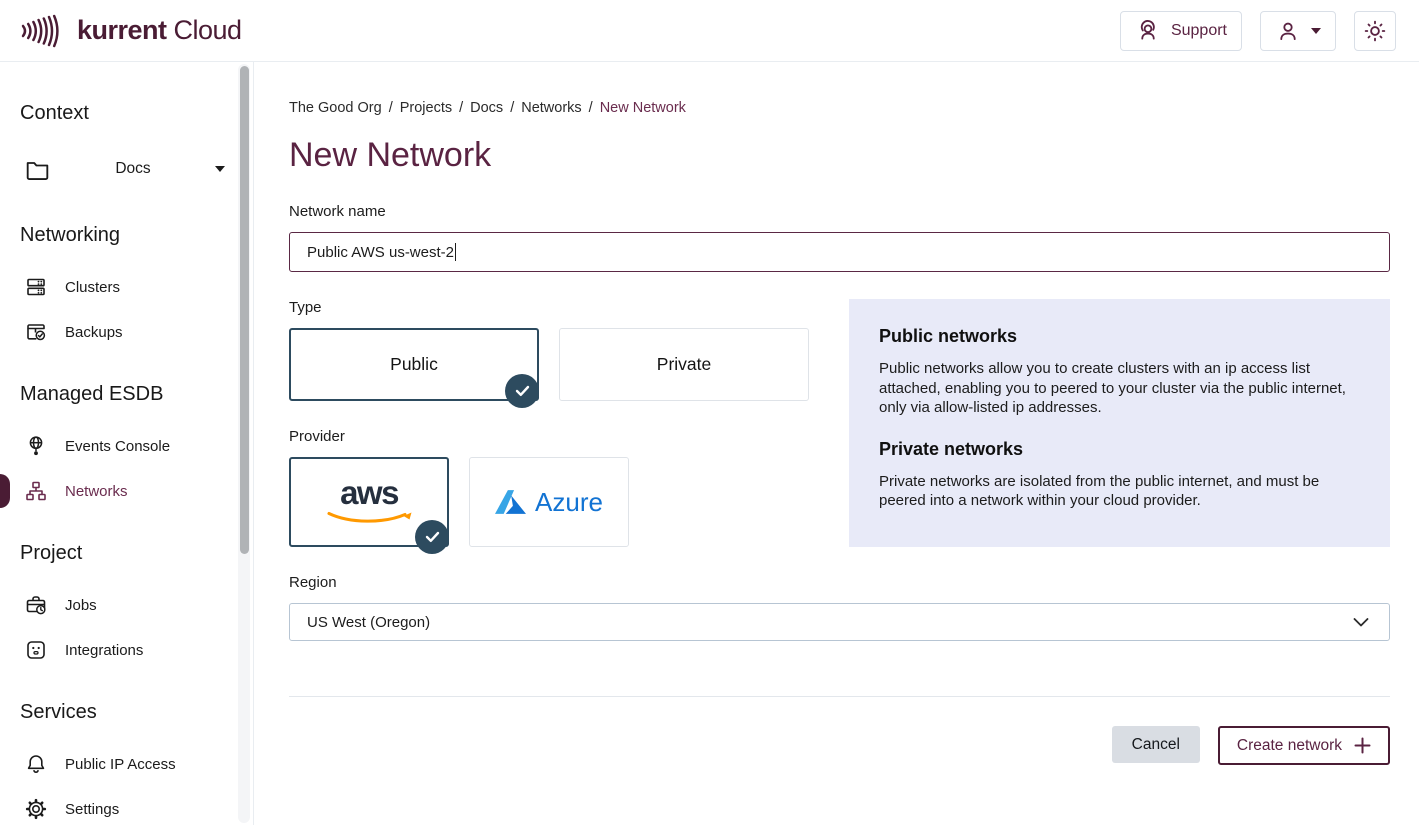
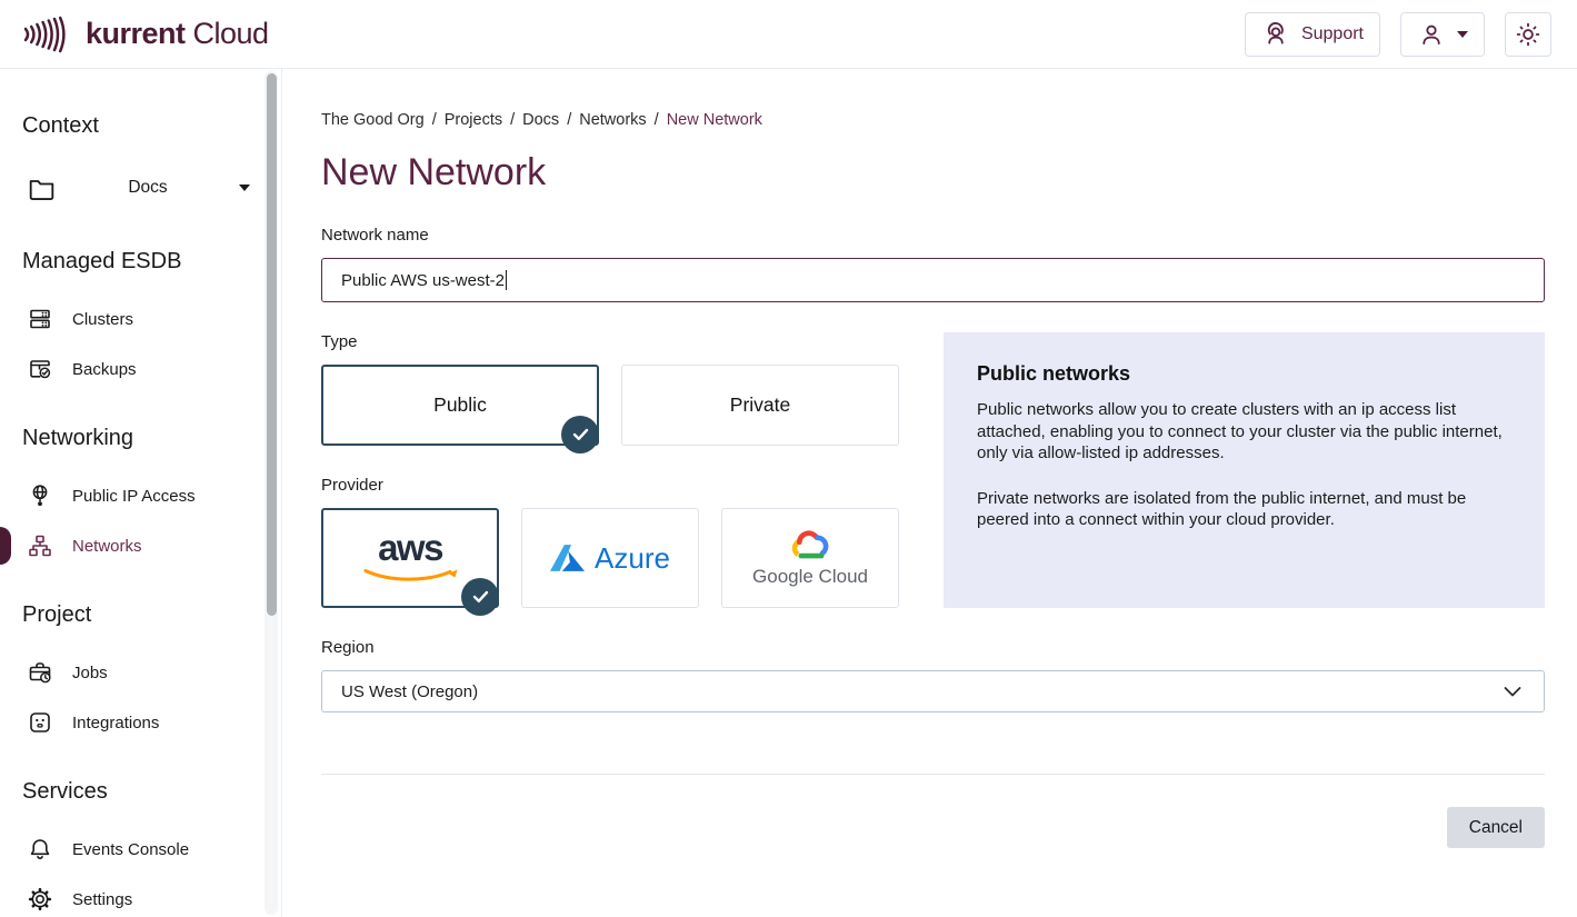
  kurrent Cloud
  Support
  Context
  Docs
- Networking
+ Managed ESDB
  Clusters
  Backups
- Managed ESDB
+ Networking
- Events Console
+ Public IP Access
  Networks
  Project
  Jobs
  Integrations
  Services
- Public IP Access
+ Events Console
  Settings
  The Good Org / Projects / Docs / Networks / New Network
  New Network
  Network name
  Public AWS us-west-2
  Type
  Public
  Private
  Provider
  aws
  Azure
+ Google Cloud
  Public networks
- Public networks allow you to create clusters with an ip access list attached, enabling you to peered to your cluster via the public internet, only via allow-listed ip addresses.
+ Public networks allow you to create clusters with an ip access list attached, enabling you to connect to your cluster via the public internet, only via allow-listed ip addresses.
- Private networks
- Private networks are isolated from the public internet, and must be peered into a network within your cloud provider.
+ Private networks are isolated from the public internet, and must be peered into a connect within your cloud provider.
  Region
  US West (Oregon)
  Cancel
- Create network
